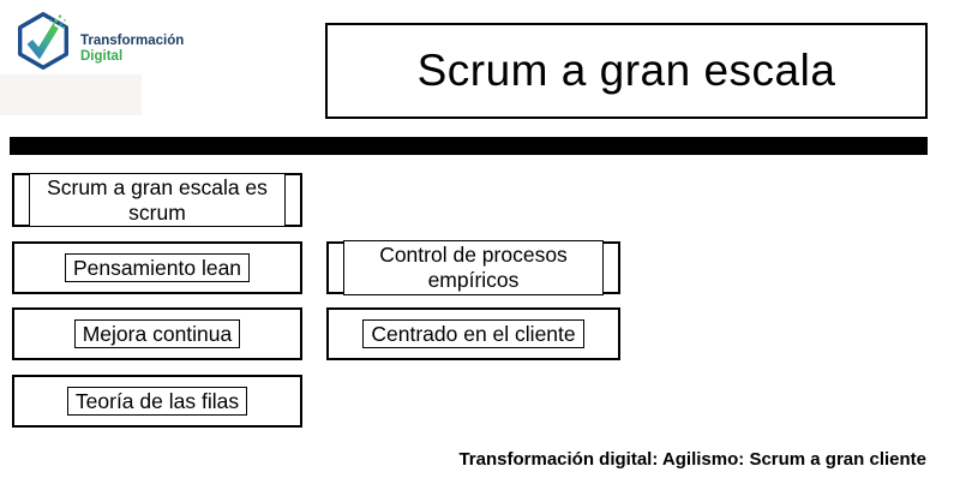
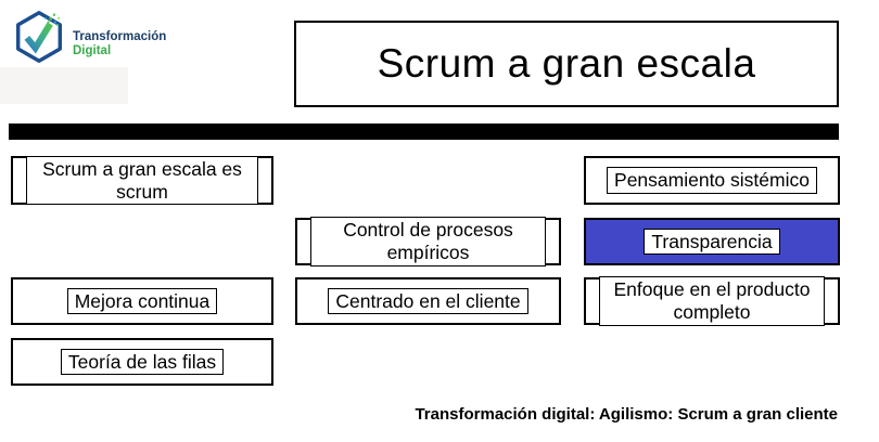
  Transformación
  Digital
  Scrum a gran escala
  Scrum a gran escala es scrum
- Pensamiento lean
  Mejora continua
  Teoría de las filas
  Control de procesos empíricos
  Centrado en el cliente
+ Pensamiento sistémico
+ Transparencia
+ Enfoque en el producto completo
  Transformación digital: Agilismo: Scrum a gran cliente
